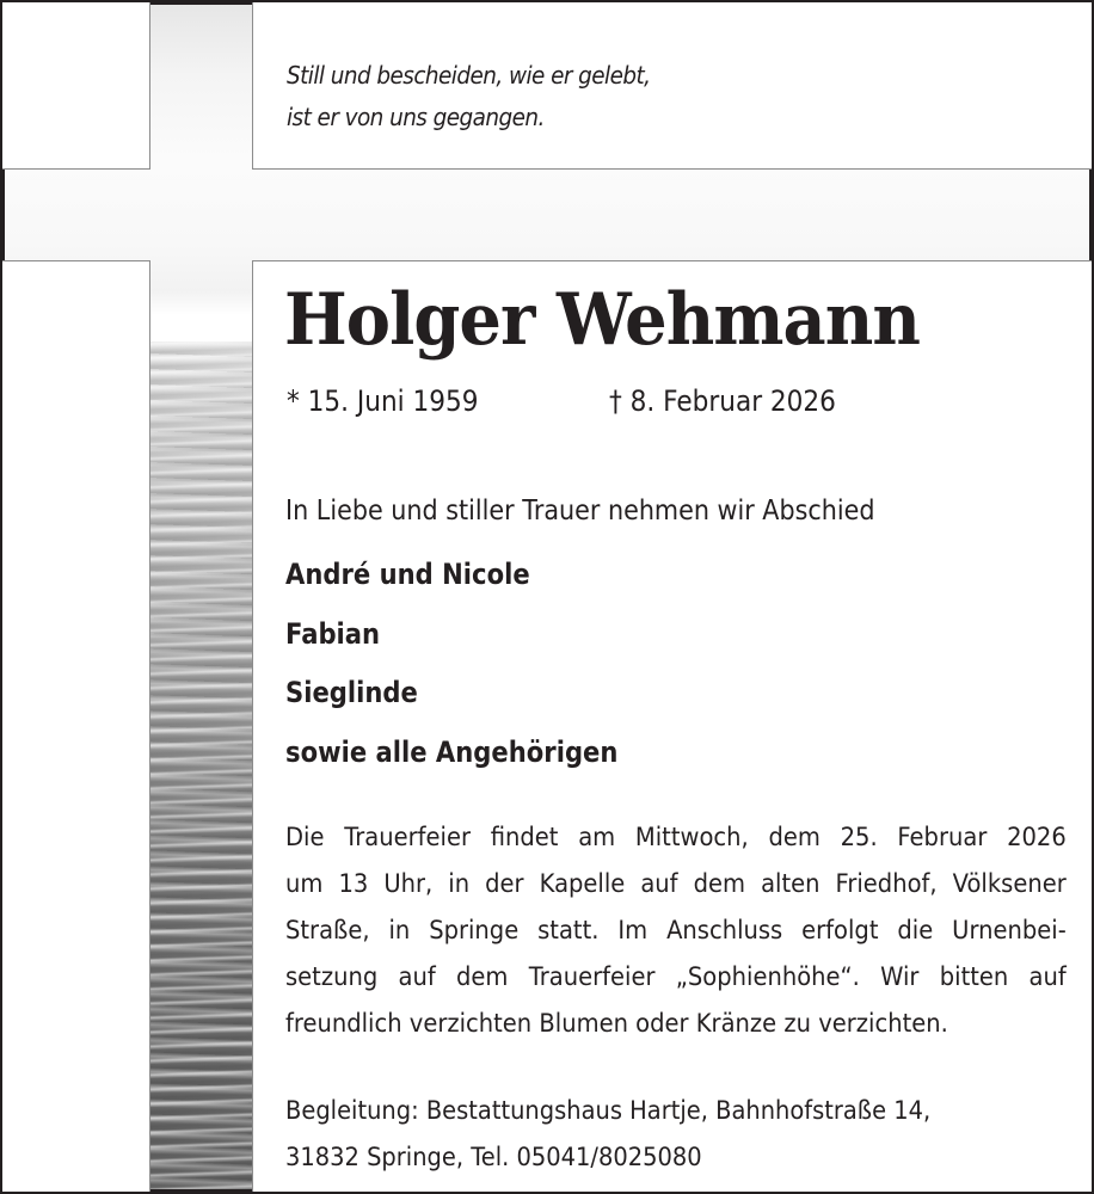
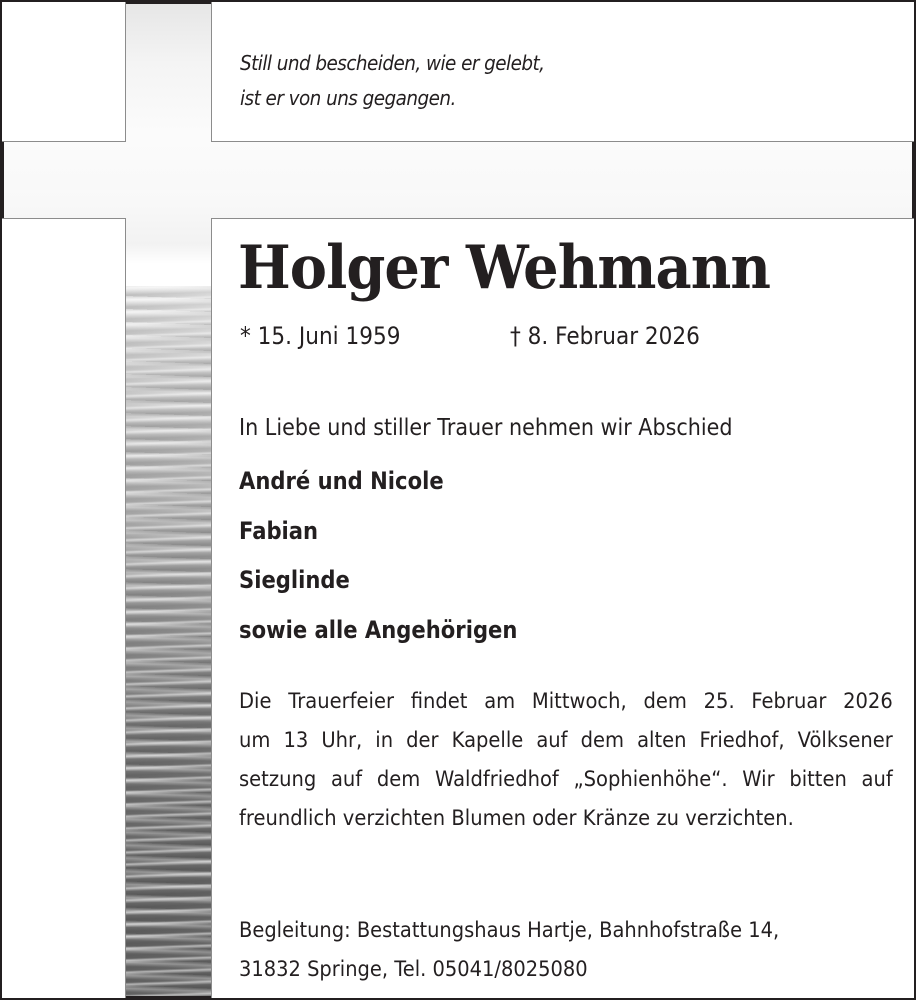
  Still und bescheiden, wie er gelebt,
  ist er von uns gegangen.
  Holger Wehmann
  * 15. Juni 1959 † 8. Februar 2026
  In Liebe und stiller Trauer nehmen wir Abschied
  André und Nicole
  Fabian
  Sieglinde
  sowie alle Angehörigen
  Die Trauerfeier findet am Mittwoch, dem 25. Februar 2026
  um 13 Uhr, in der Kapelle auf dem alten Friedhof, Völksener
- Straße, in Springe statt. Im Anschluss erfolgt die Urnenbei-
- setzung auf dem Trauerfeier „Sophienhöhe“. Wir bitten auf
+ setzung auf dem Waldfriedhof „Sophienhöhe“. Wir bitten auf
  freundlich verzichten Blumen oder Kränze zu verzichten.
  Begleitung: Bestattungshaus Hartje, Bahnhofstraße 14,
  31832 Springe, Tel. 05041/8025080
